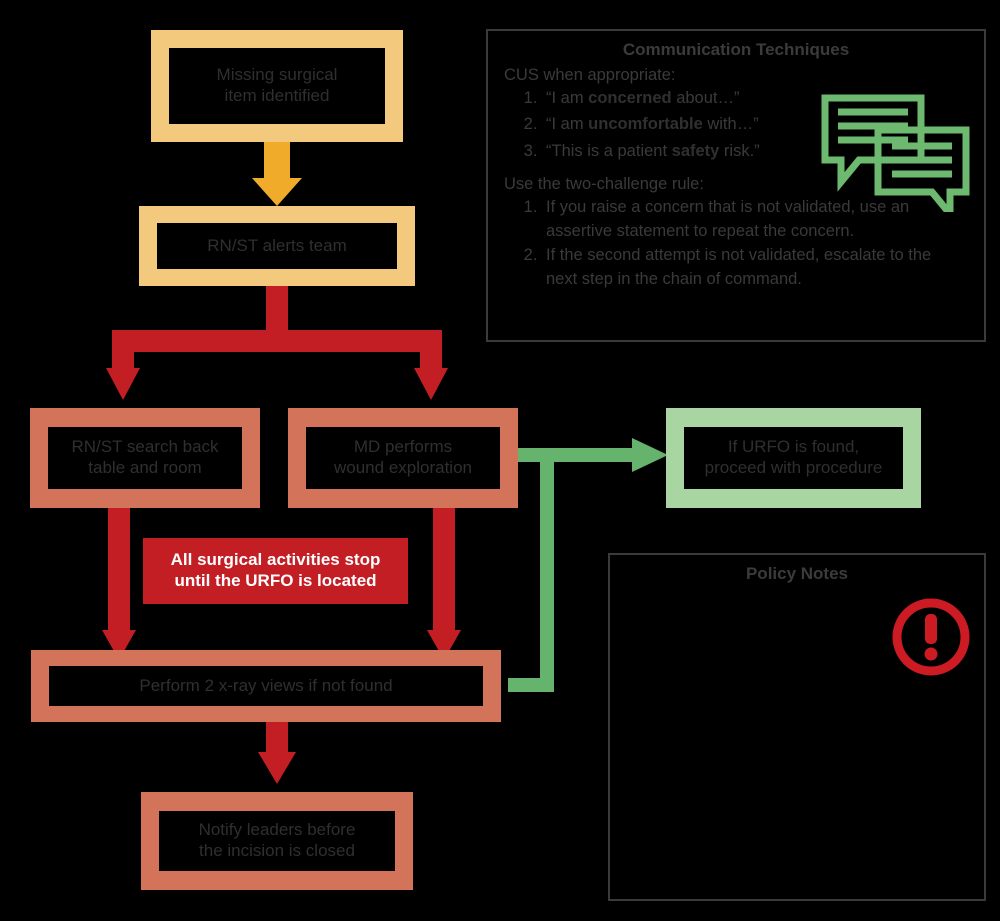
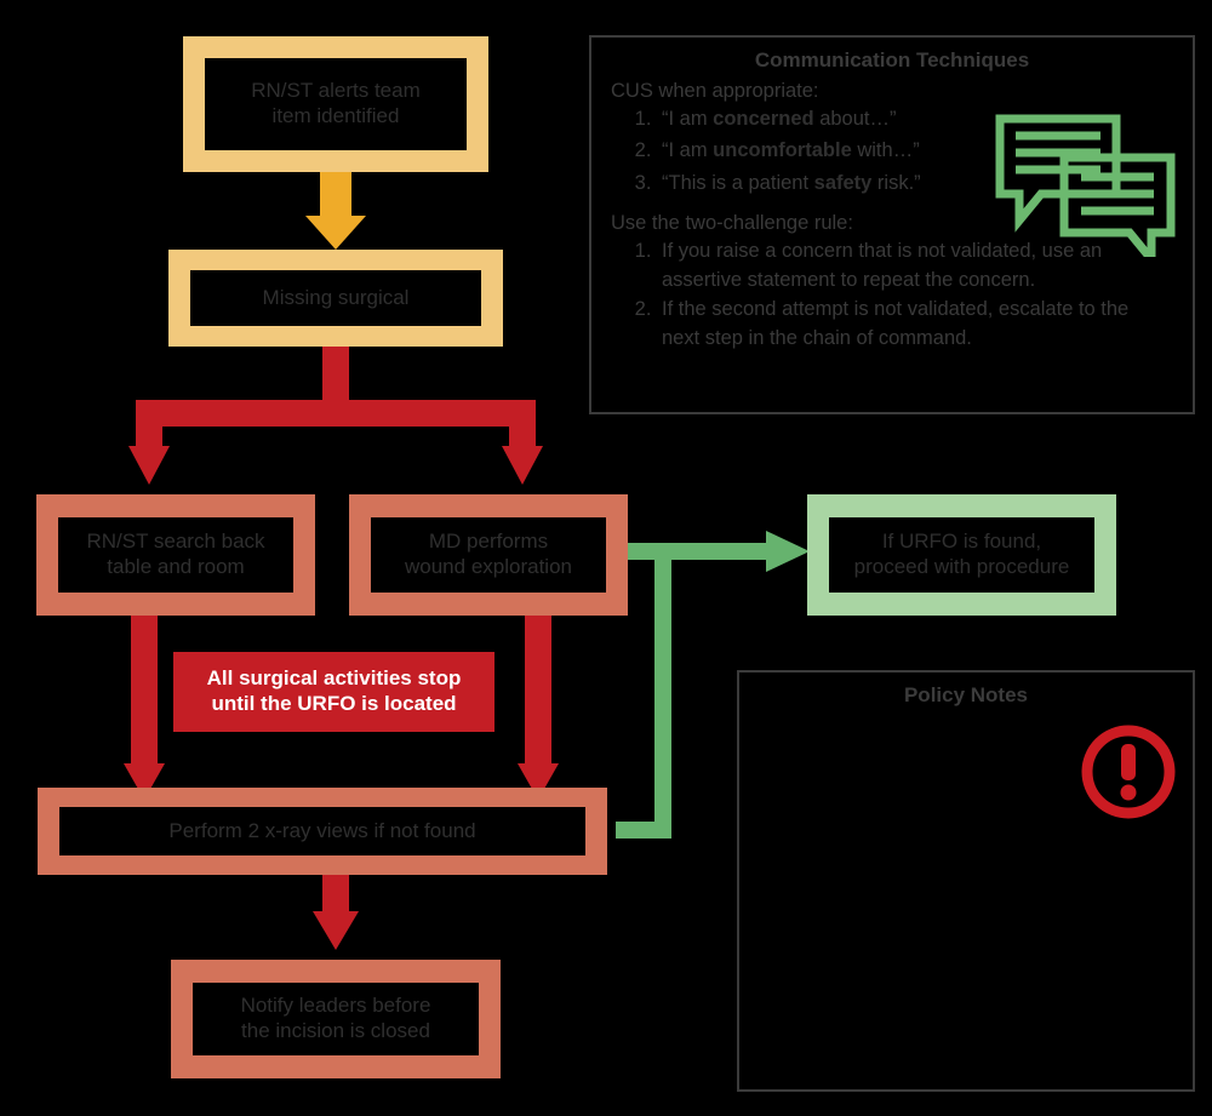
- Missing surgical
+ RN/ST alerts team
  item identified
- RN/ST alerts team
+ Missing surgical
  RN/ST search back
  table and room
  MD performs
  wound exploration
  All surgical activities stop
  until the URFO is located
  Perform 2 x-ray views if not found
  Notify leaders before
  the incision is closed
  If URFO is found,
  proceed with procedure
  Communication Techniques
  CUS when appropriate:
  “I am concerned about…”
  “I am uncomfortable with…”
  “This is a patient safety risk.”
  Use the two-challenge rule:
  If you raise a concern that is not validated, use an assertive statement to repeat the concern.
  If the second attempt is not validated, escalate to the next step in the chain of command.
  Policy Notes
